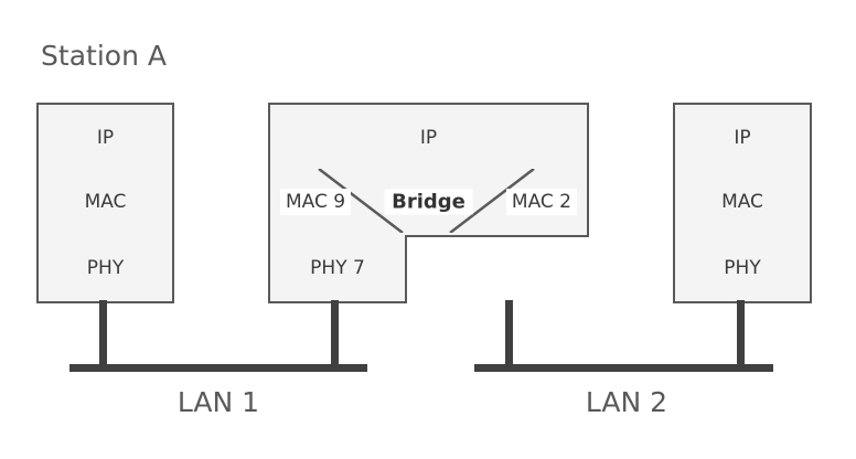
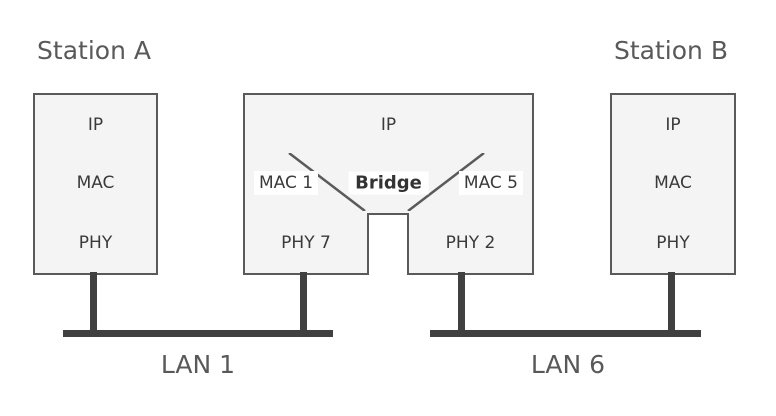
  Station A
+ Station B
  IP
  MAC
  PHY
  IP
- MAC 9
+ MAC 1
  Bridge
- MAC 2
+ MAC 5
  PHY 7
+ PHY 2
  IP
  MAC
  PHY
  LAN 1
- LAN 2
+ LAN 6
